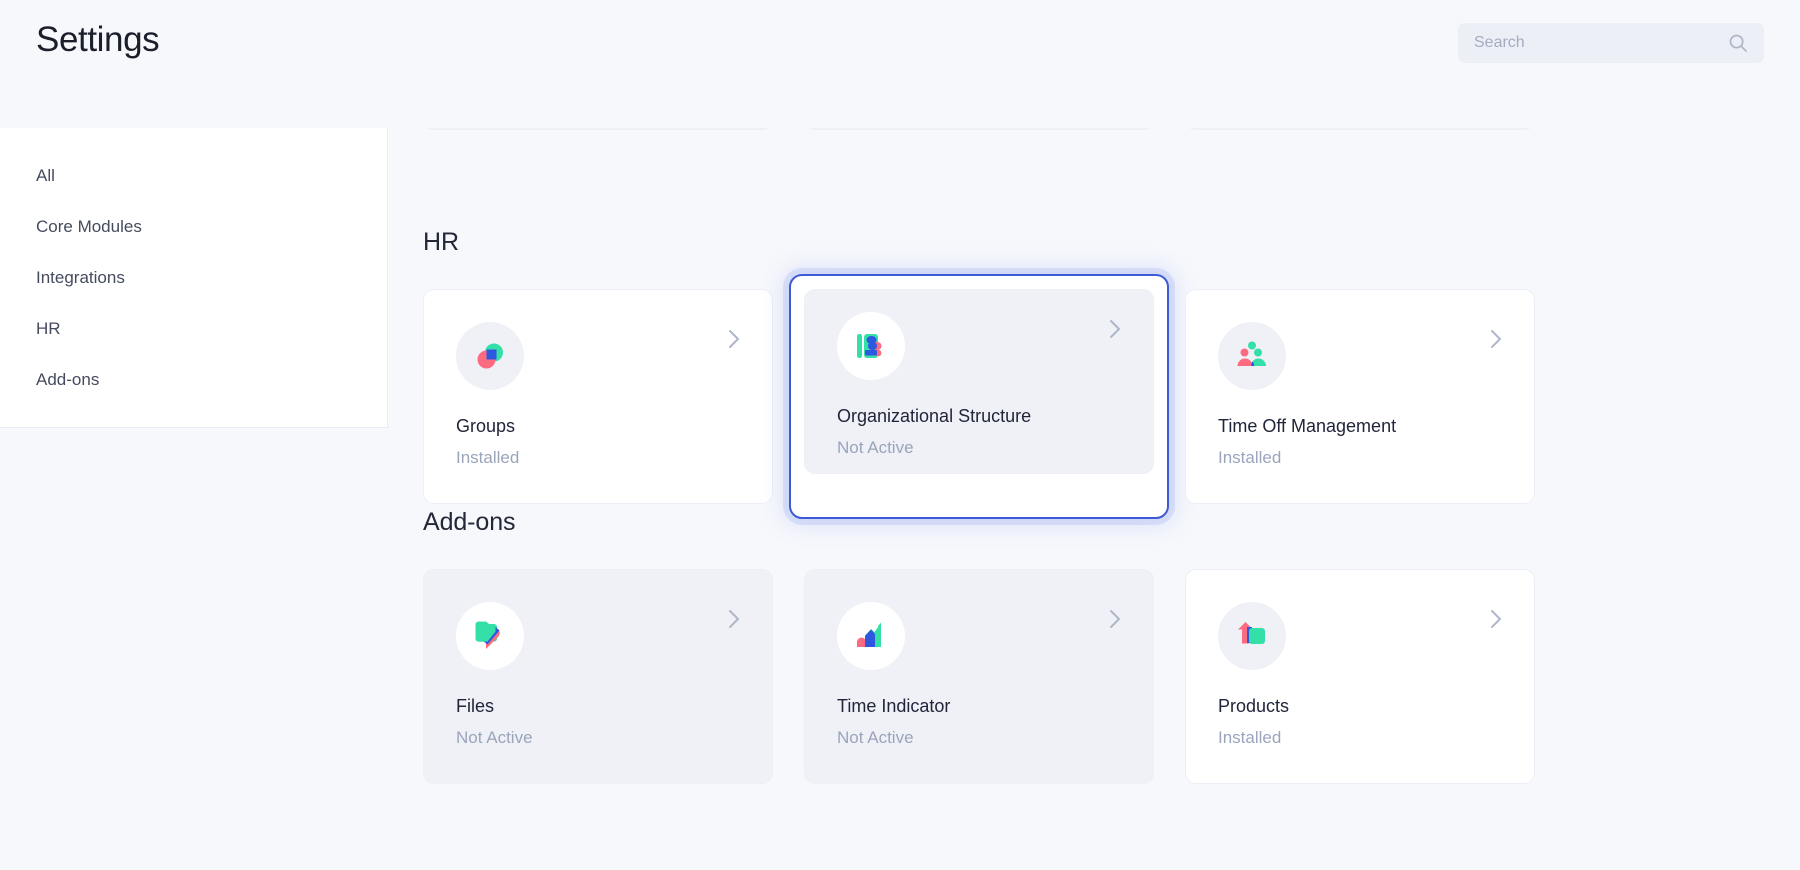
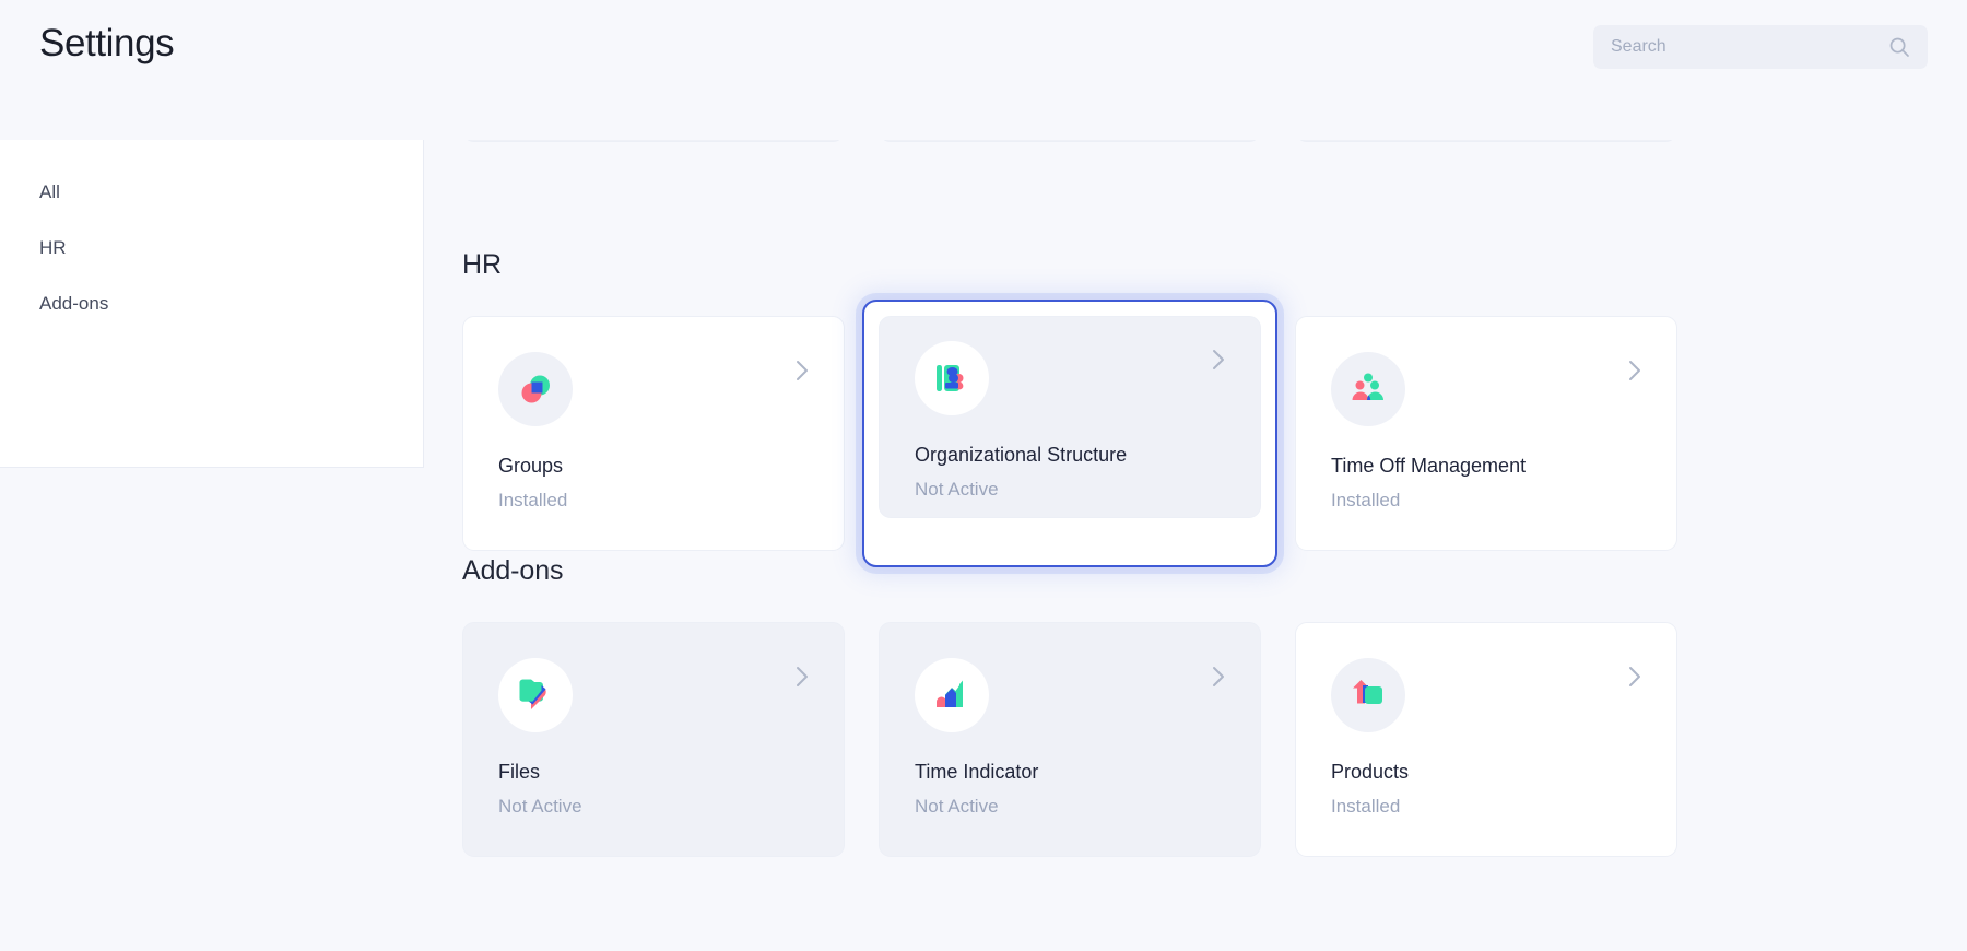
  Settings
  Search
  All
- Core Modules
- Integrations
  HR
  Add-ons
  HR
  Groups
  Installed
  Organizational Structure
  Not Active
  Time Off Management
  Installed
  Add-ons
  Files
  Not Active
  Time Indicator
  Not Active
  Products
  Installed
